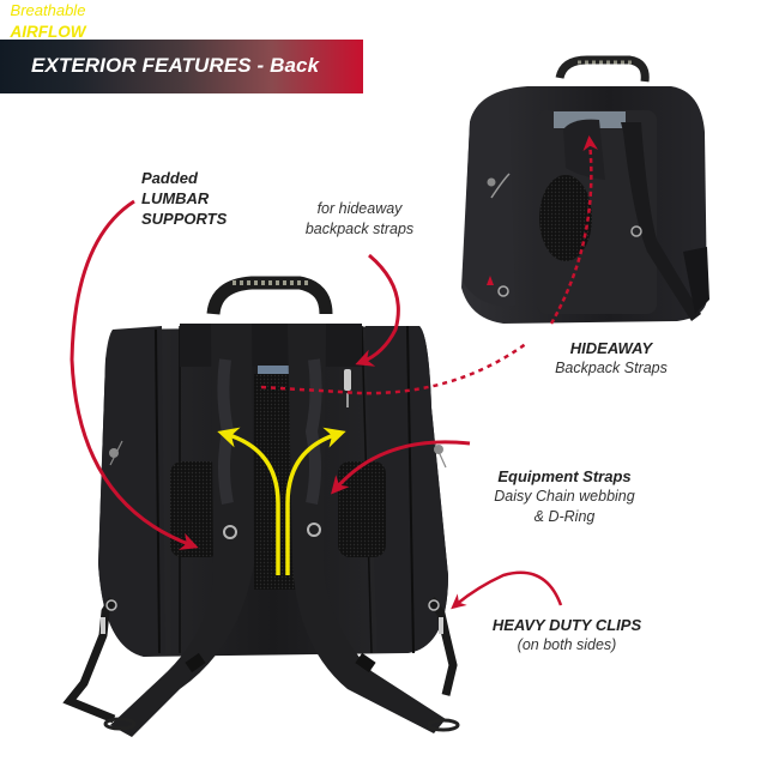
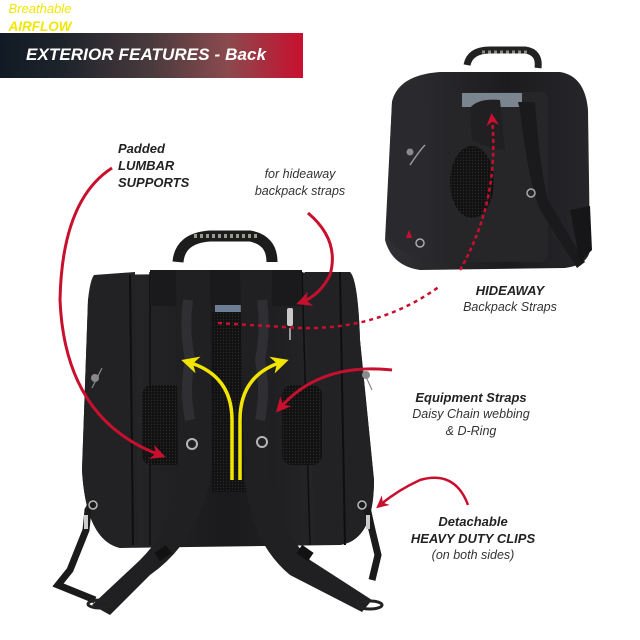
  EXTERIOR FEATURES - Back
  Padded
  LUMBAR
  SUPPORTS
  for hideaway
  backpack straps
  HIDEAWAY
  Backpack Straps
  Equipment Straps
  Daisy Chain webbing
  & D-Ring
+ Detachable
  HEAVY DUTY CLIPS
  (on both sides)
  Breathable
  AIRFLOW
